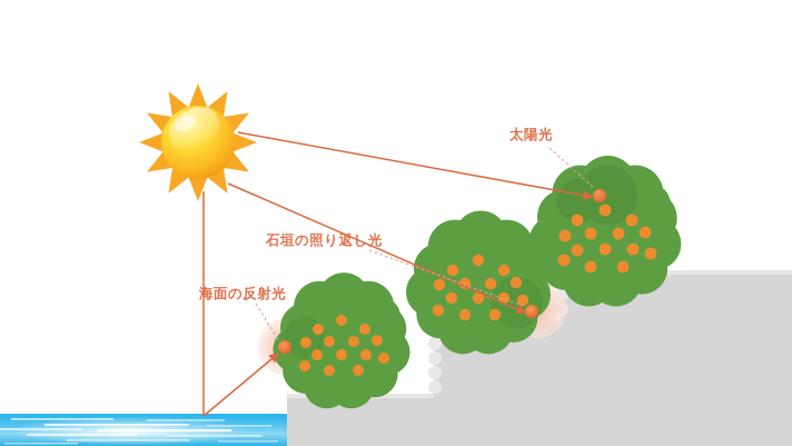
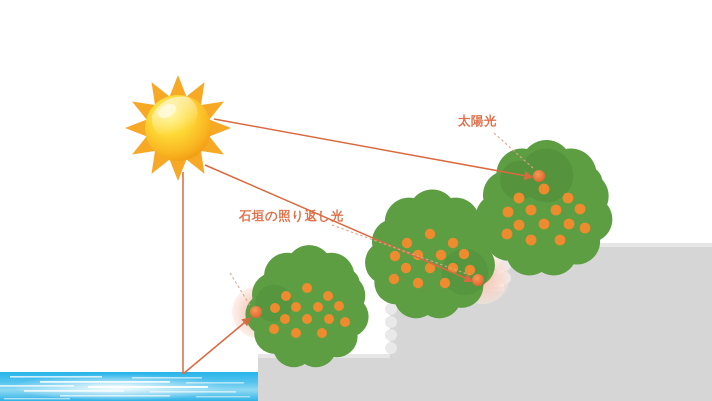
  太陽光
  石垣の照り返光
- 海面の反射光
